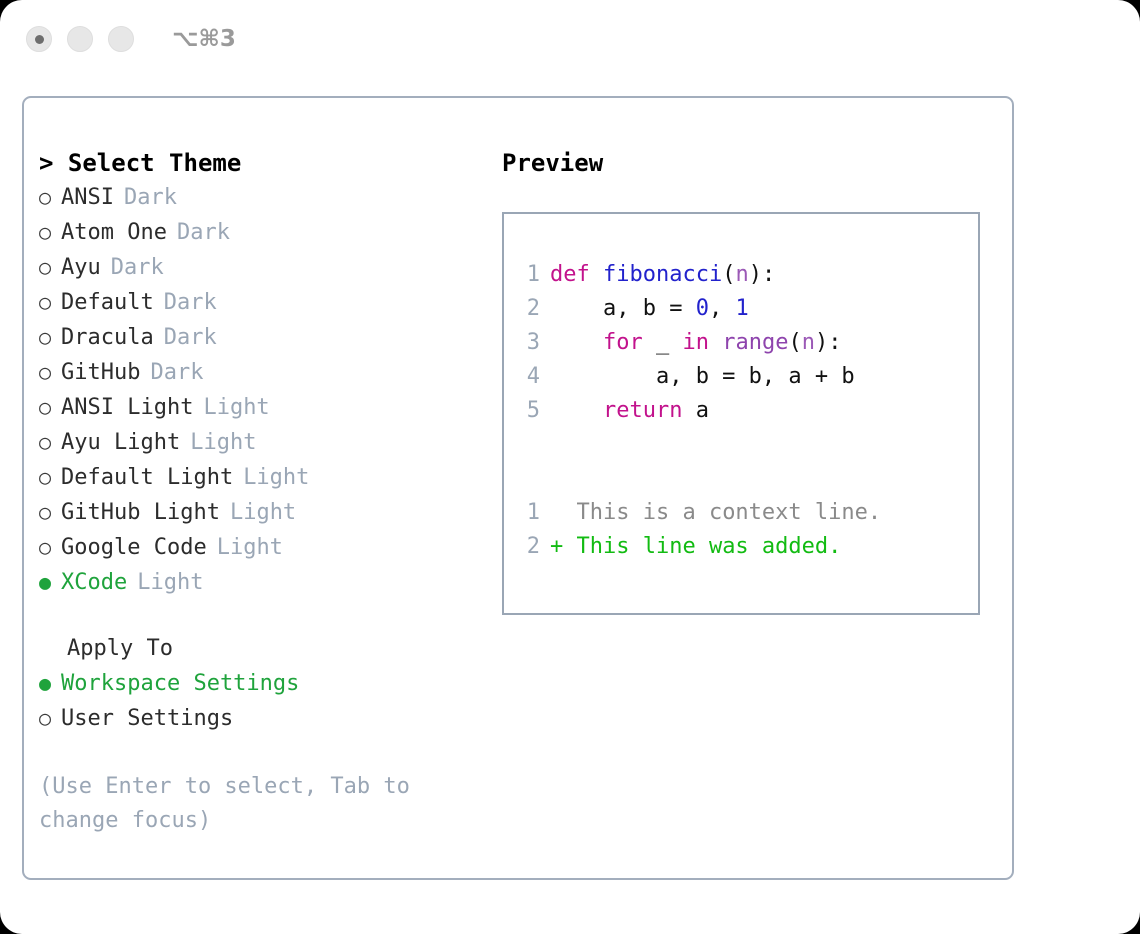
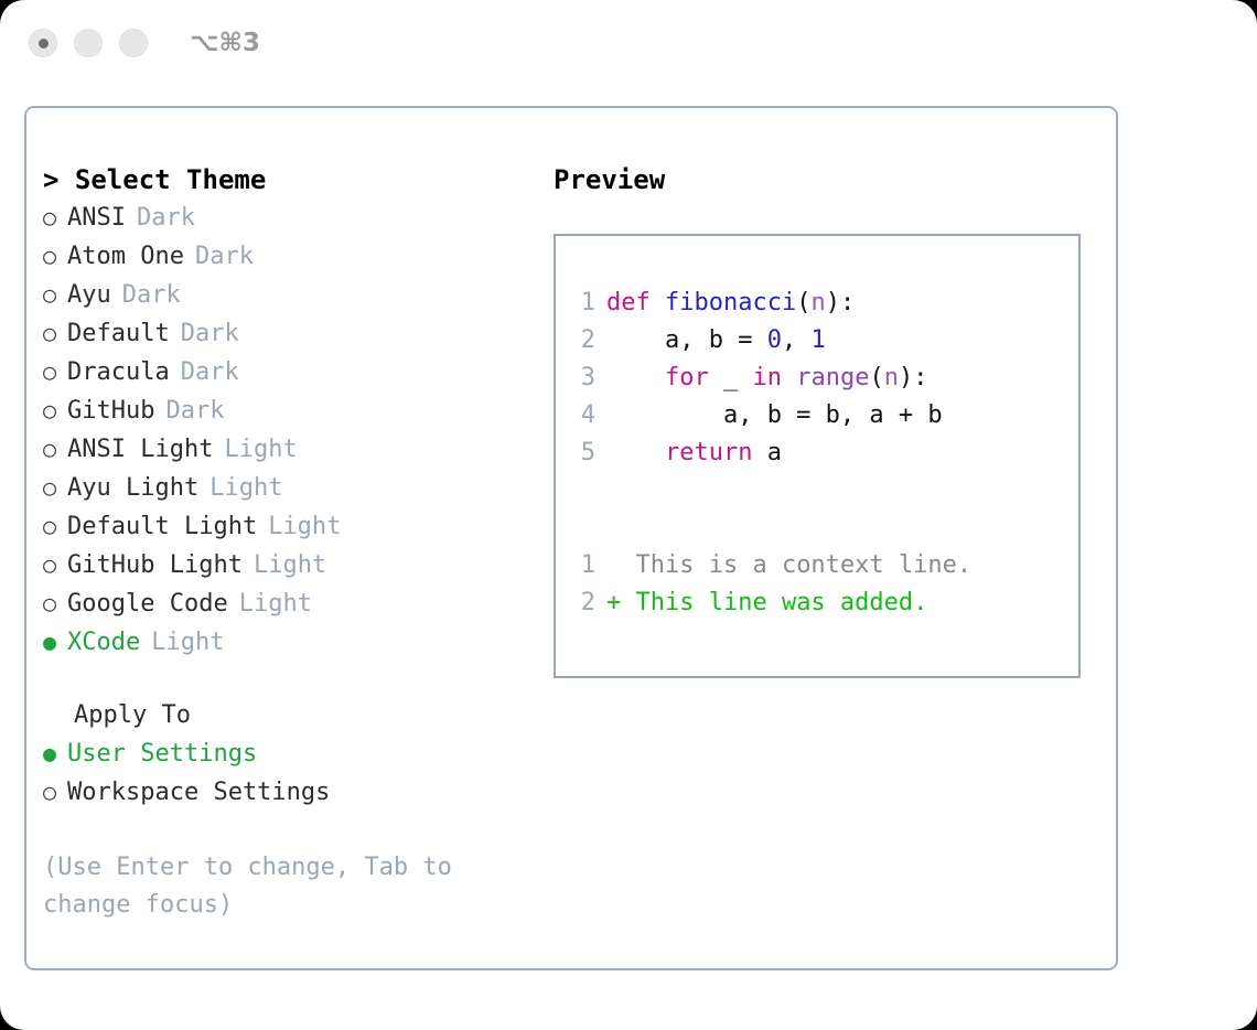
  ⌥⌘3
  > Select Theme
  ○
  ANSI
  Dark
  ○
  Atom One
  Dark
  ○
  Ayu
  Dark
  ○
  Default
  Dark
  ○
  Dracula
  Dark
  ○
  GitHub
  Dark
  ○
  ANSI Light
  Light
  ○
  Ayu Light
  Light
  ○
  Default Light
  Light
  ○
  GitHub Light
  Light
  ○
  Google Code
  Light
  ●
  XCode
  Light
  Apply To
  ●
- Workspace Settings
+ User Settings
  ○
- User Settings
+ Workspace Settings
- (Use Enter to select, Tab to change focus)
+ (Use Enter to change, Tab to change focus)
  Preview
  1 def fibonacci(n):
  2 a, b = 0, 1
  3 for _ in range(n):
  4 a, b = b, a + b
  5 return a
  1 This is a context line.
  2 + This line was added.
